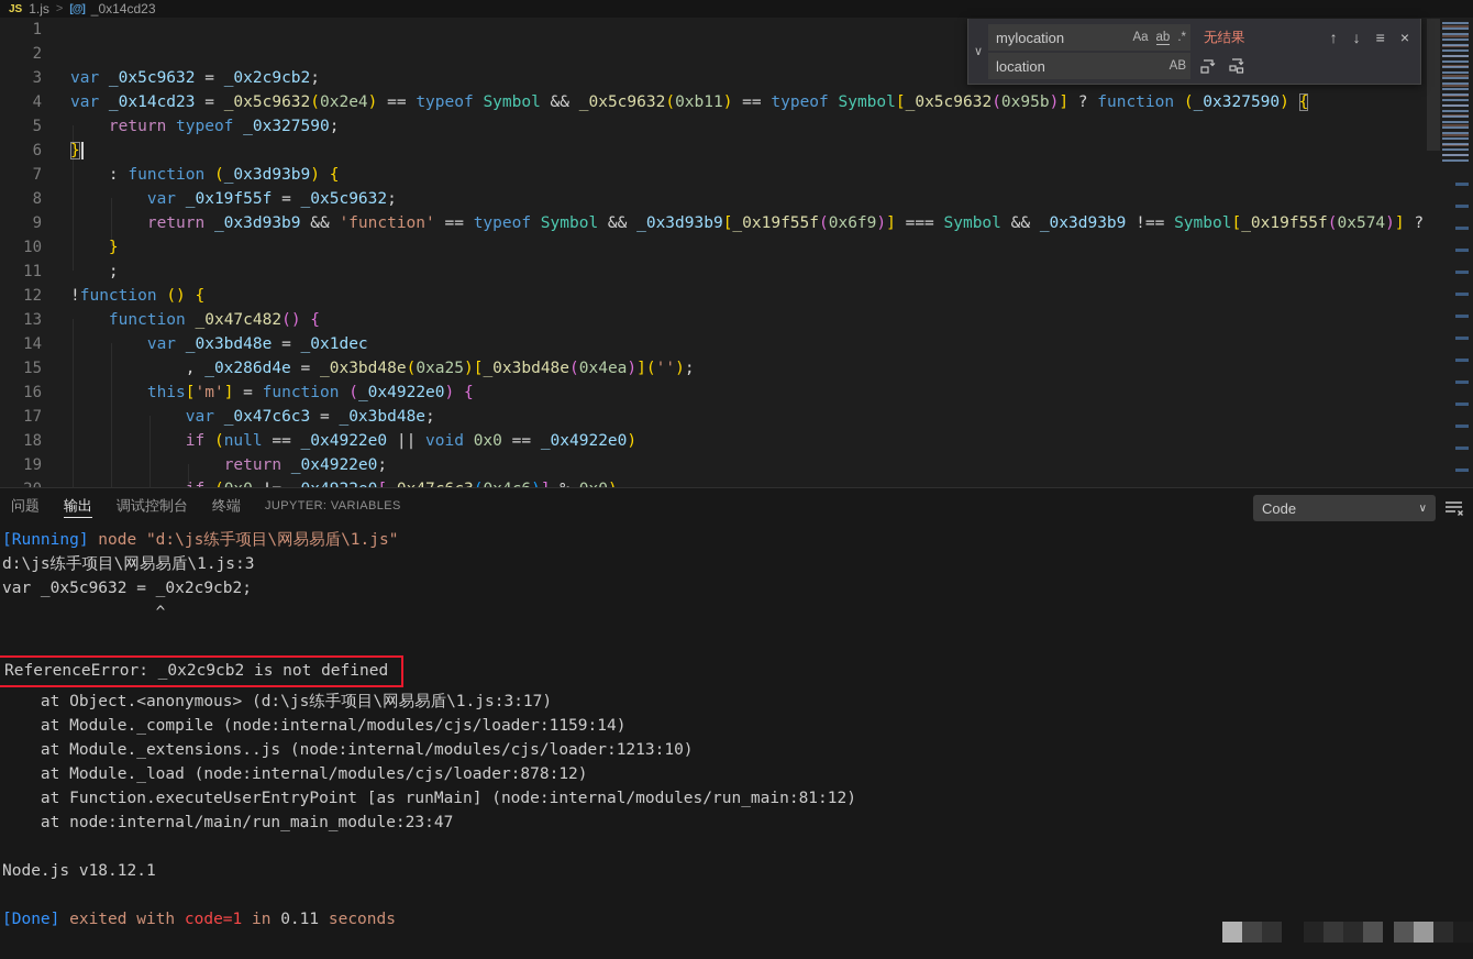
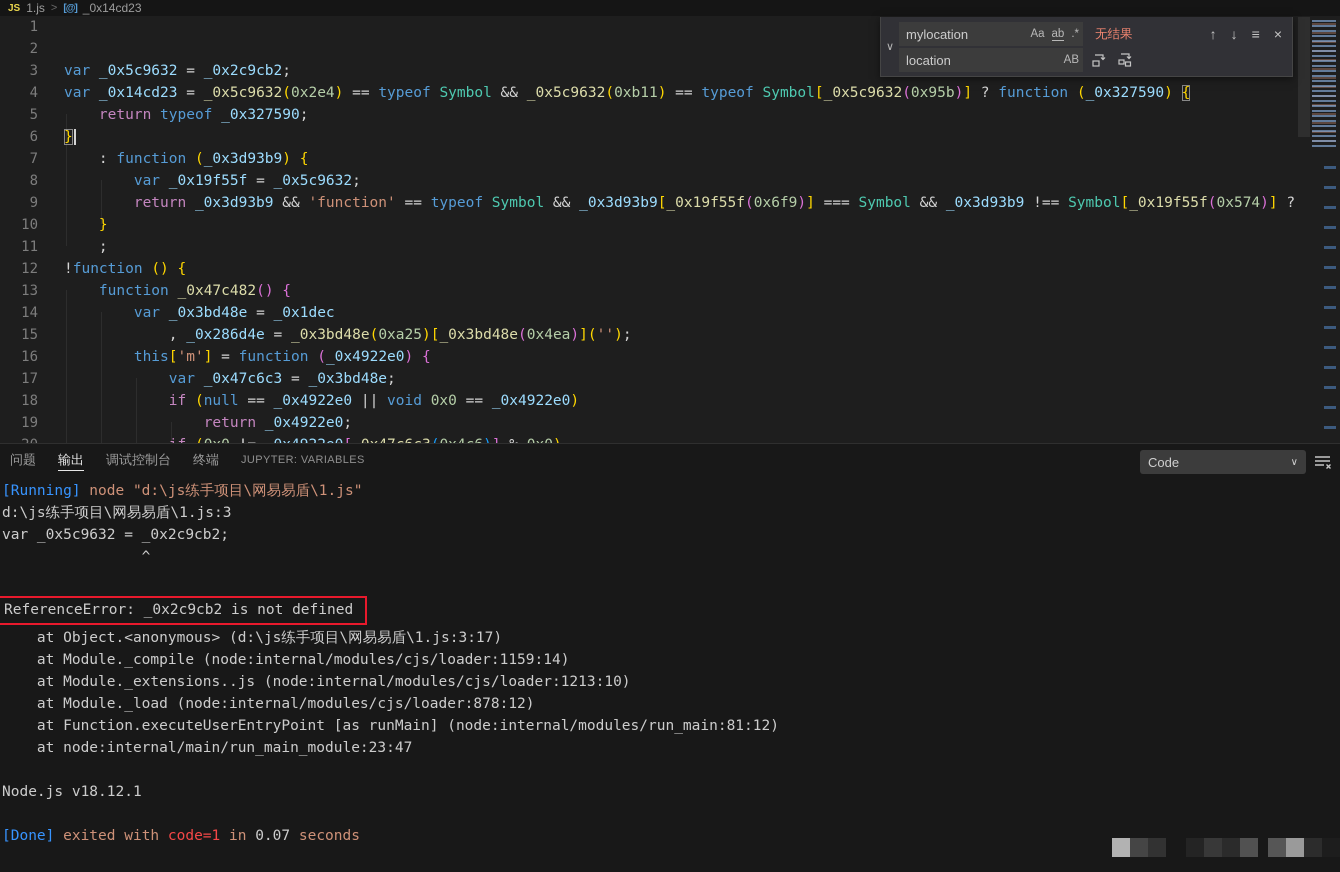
  JS
  1.js
  >
  [@]
  _0x14cd23
  1
  2
  3 var _0x5c9632 = _0x2c9cb2;
  4 var _0x14cd23 = _0x5c9632(0x2e4) == typeof Symbol && _0x5c9632(0xb11) == typeof Symbol[_0x5c9632(0x95b)] ? function (_0x327590) {
  5 return typeof _0x327590;
  6 }
  7 : function (_0x3d93b9) {
  8 var _0x19f55f = _0x5c9632;
  9 return _0x3d93b9 && 'function' == typeof Symbol && _0x3d93b9[_0x19f55f(0x6f9)] === Symbol && _0x3d93b9 !== Symbol[_0x19f55f(0x574)] ?
  10 }
  11 ;
  12 !function () {
  13 function _0x47c482() {
  14 var _0x3bd48e = _0x1dec
  15 , _0x286d4e = _0x3bd48e(0xa25)[_0x3bd48e(0x4ea)]('');
  16 this['m'] = function (_0x4922e0) {
  17 var _0x47c6c3 = _0x3bd48e;
  18 if (null == _0x4922e0 || void 0x0 == _0x4922e0)
  19 return _0x4922e0;
  ∨
  mylocation
  Aa
  ab
  .*
  无结果
  ↑
  ↓
  ≡
  ×
  location
  AB
  问题
  输出
  调试控制台
  终端
  JUPYTER: VARIABLES
  Code
  ∨
  [Running] node "d:\js练手项目\网易易盾\1.js"
  d:\js练手项目\网易易盾\1.js:3
  var _0x5c9632 = _0x2c9cb2;
  ^
  ReferenceError: _0x2c9cb2 is not defined
  at Object.<anonymous> (d:\js练手项目\网易易盾\1.js:3:17)
  at Module._compile (node:internal/modules/cjs/loader:1159:14)
  at Module._extensions..js (node:internal/modules/cjs/loader:1213:10)
  at Module._load (node:internal/modules/cjs/loader:878:12)
  at Function.executeUserEntryPoint [as runMain] (node:internal/modules/run_main:81:12)
  at node:internal/main/run_main_module:23:47
  Node.js v18.12.1
- [Done] exited with code=1 in 0.11 seconds
+ [Done] exited with code=1 in 0.07 seconds
